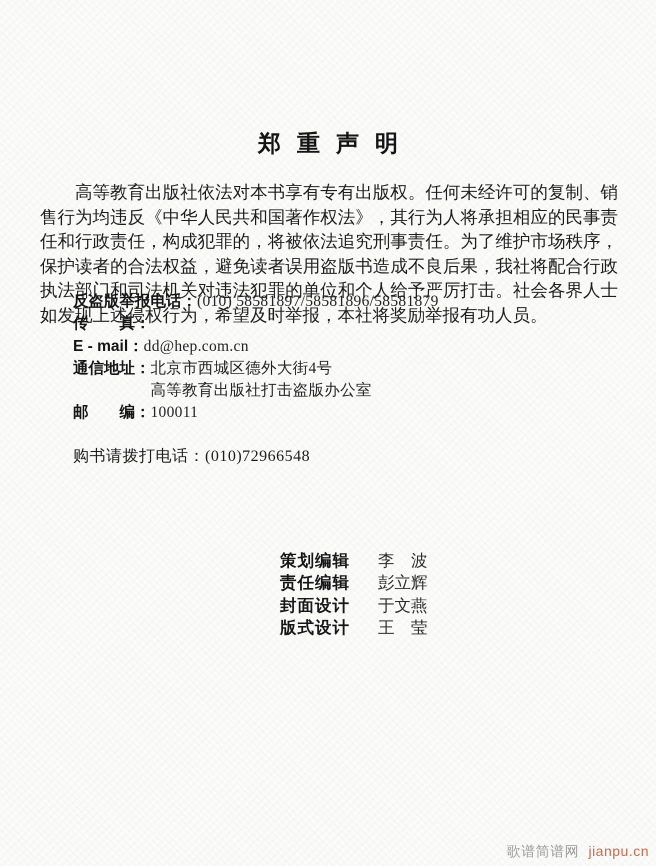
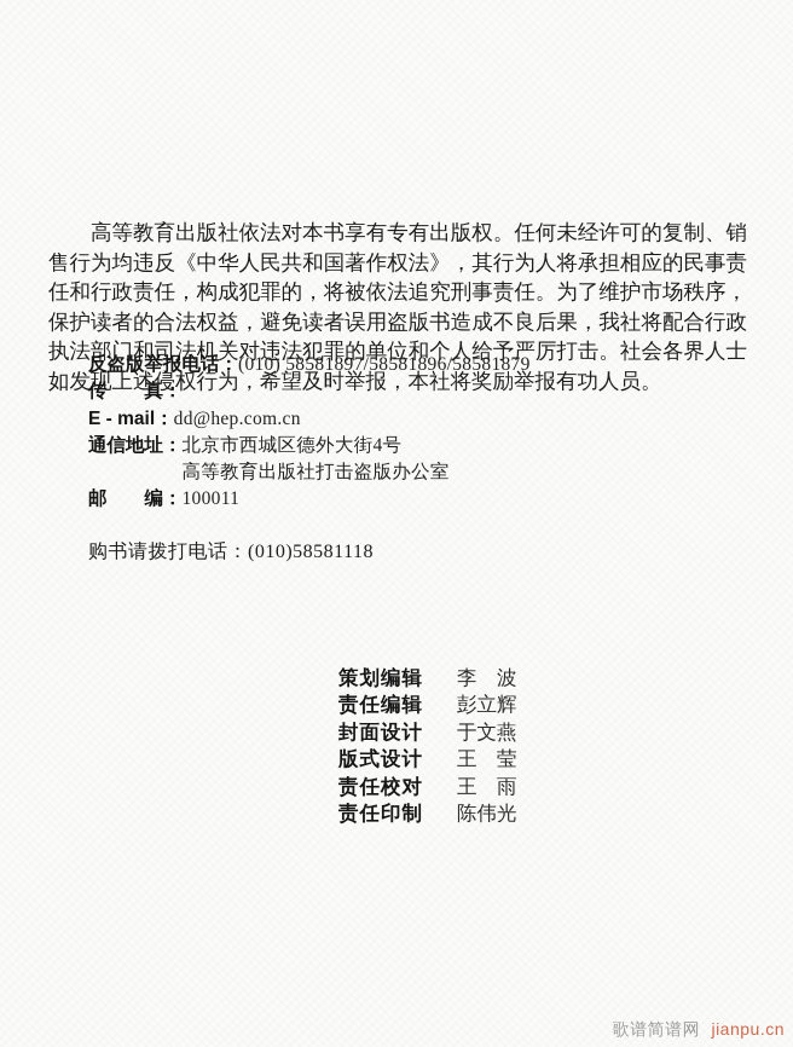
- 郑重声明
  高等教育出版社依法对本书享有专有出版权。任何未经许可的复制、销售行为均违反《中华人民共和国著作权法》，其行为人将承担相应的民事责任和行政责任，构成犯罪的，将被依法追究刑事责任。为了维护市场秩序，保护读者的合法权益，避免读者误用盗版书造成不良后果，我社将配合行政执法部门和司法机关对违法犯罪的单位和个人给予严厉打击。社会各界人士如发现上述侵权行为，希望及时举报，本社将奖励举报有功人员。
  反盗版举报电话：
  (010) 58581897/58581896/58581879
  传 真：
  E - mail：
  dd@hep.com.cn
  通信地址：
  北京市西城区德外大街4号
  高等教育出版社打击盗版办公室
  邮 编：
  100011
- 购书请拨打电话：(010)72966548
+ 购书请拨打电话：(010)58581118
  策划编辑
  李 波
  责任编辑
  彭立辉
  封面设计
  于文燕
  版式设计
  王 莹
+ 责任校对
+ 王 雨
+ 责任印制
+ 陈伟光
  歌谱简谱网 jianpu.cn
